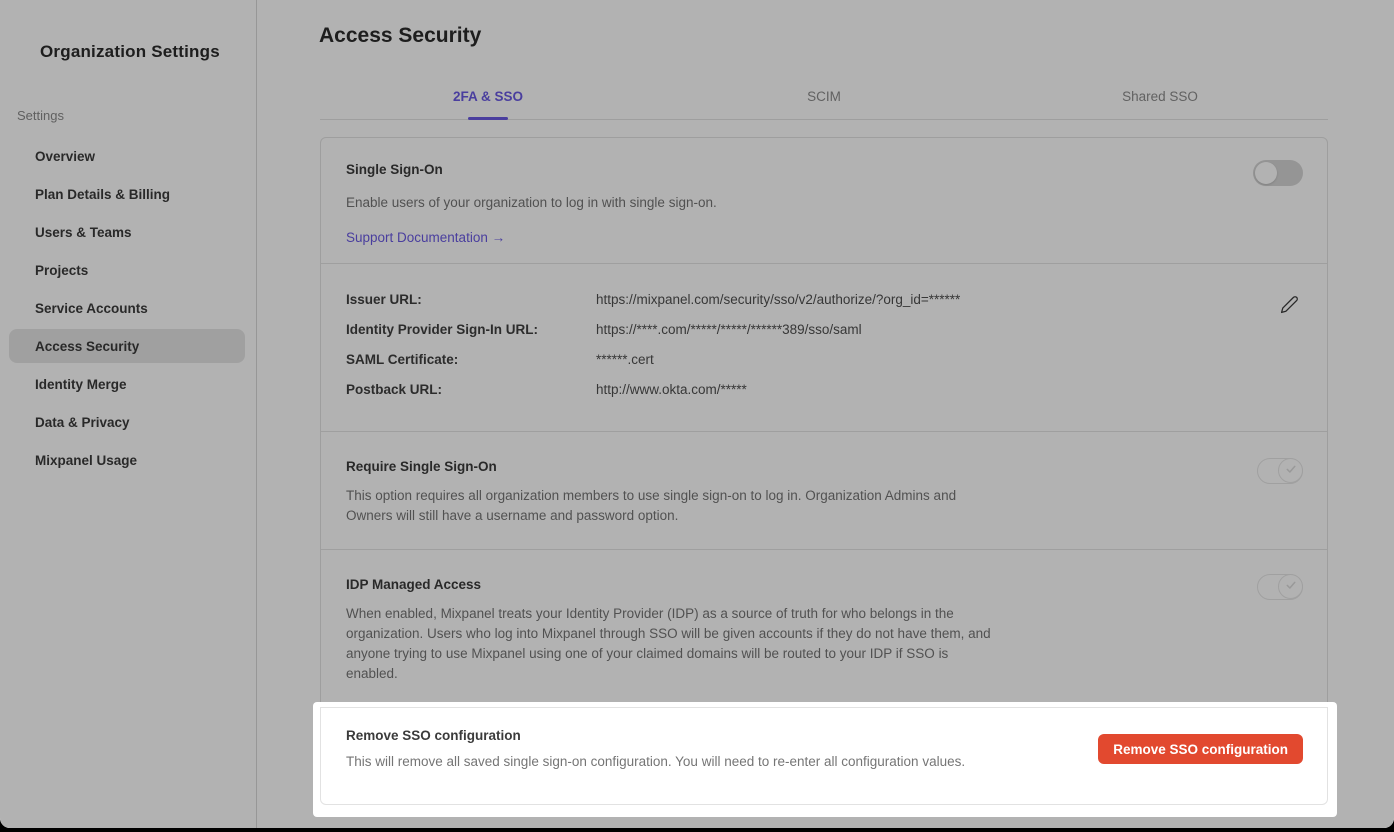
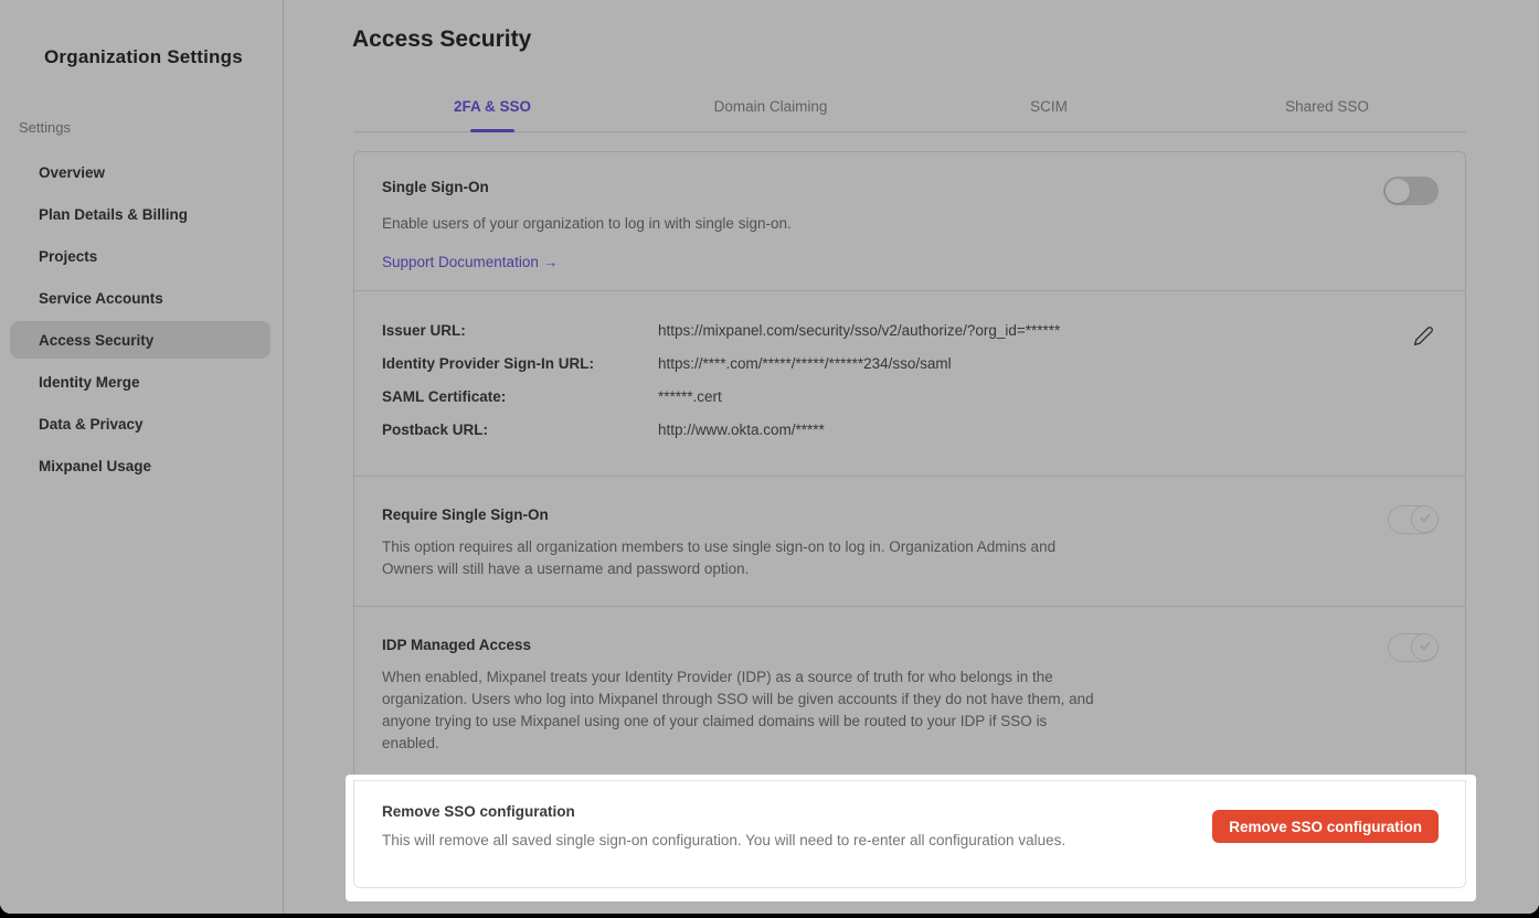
  Organization Settings
  Settings
  Overview
  Plan Details & Billing
- Users & Teams
  Projects
  Service Accounts
  Access Security
  Identity Merge
  Data & Privacy
  Mixpanel Usage
  Access Security
  2FA & SSO
+ Domain Claiming
  SCIM
  Shared SSO
  Single Sign-On
  Enable users of your organization to log in with single sign-on.
  Support Documentation →
  Issuer URL:
  https://mixpanel.com/security/sso/v2/authorize/?org_id=******
  Identity Provider Sign-In URL:
- https://****.com/*****/*****/******389/sso/saml
+ https://****.com/*****/*****/******234/sso/saml
  SAML Certificate:
  ******.cert
  Postback URL:
  http://www.okta.com/*****
  Require Single Sign-On
  This option requires all organization members to use single sign-on to log in. Organization Admins and Owners will still have a username and password option.
  IDP Managed Access
  When enabled, Mixpanel treats your Identity Provider (IDP) as a source of truth for who belongs in the organization. Users who log into Mixpanel through SSO will be given accounts if they do not have them, and anyone trying to use Mixpanel using one of your claimed domains will be routed to your IDP if SSO is enabled.
  Remove SSO configuration
  This will remove all saved single sign-on configuration. You will need to re-enter all configuration values.
  Remove SSO configuration
